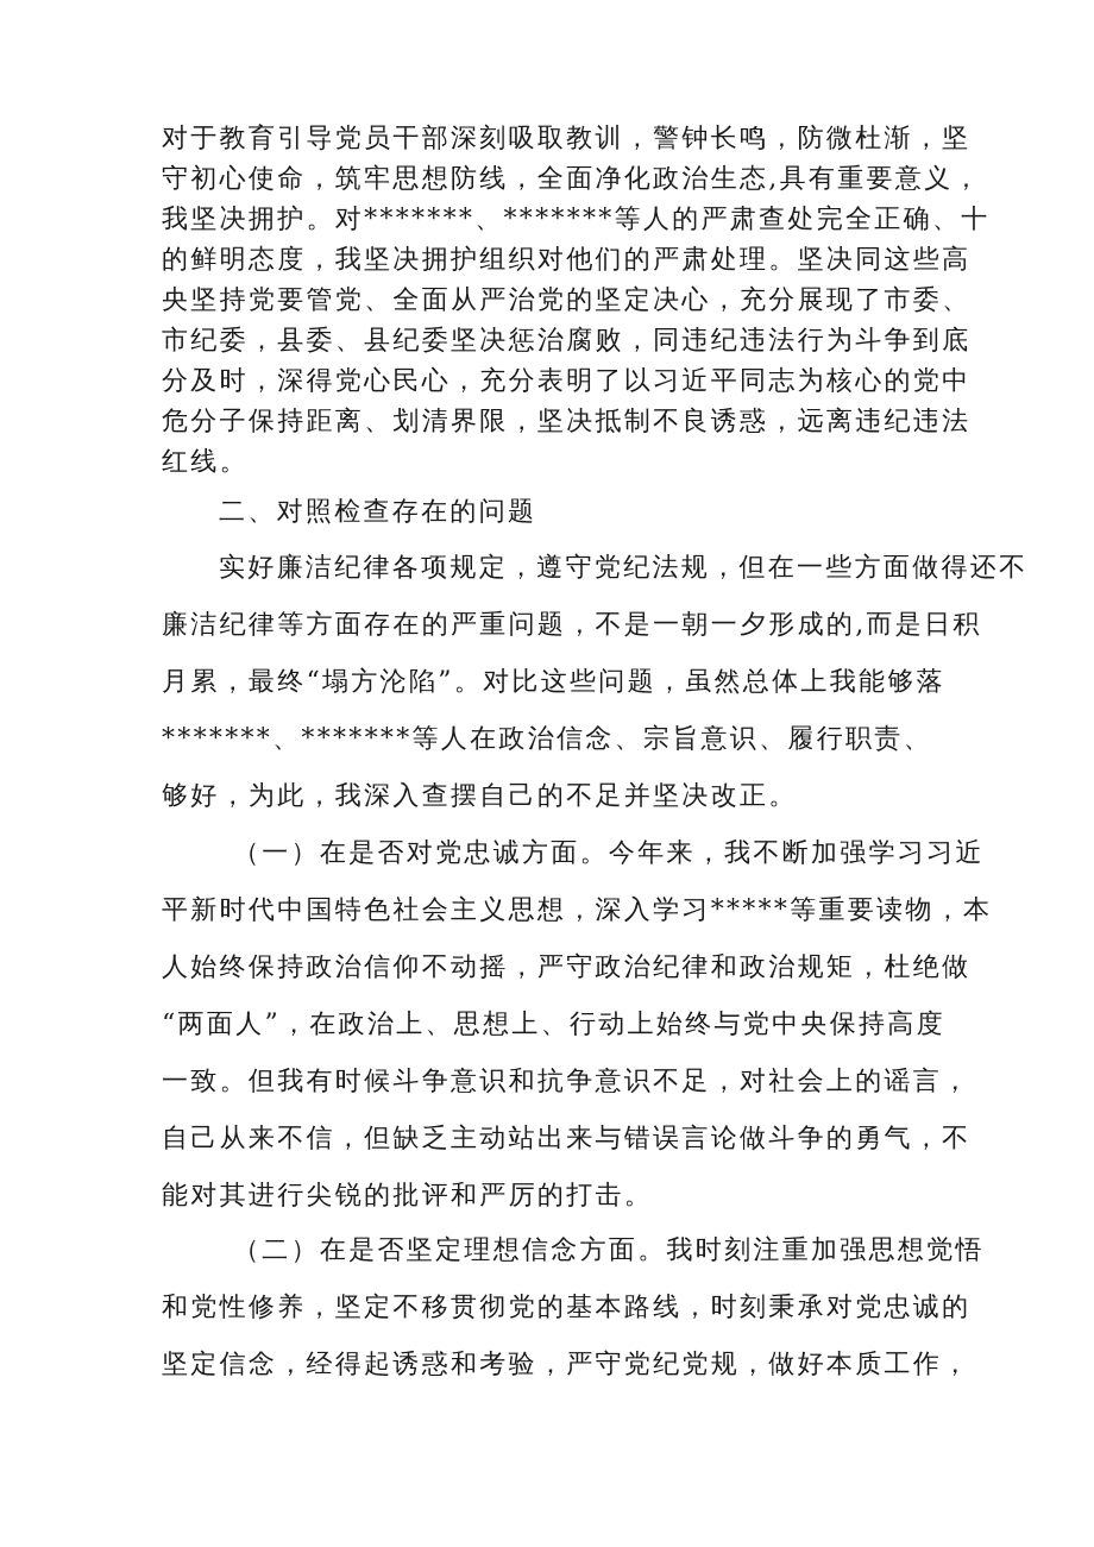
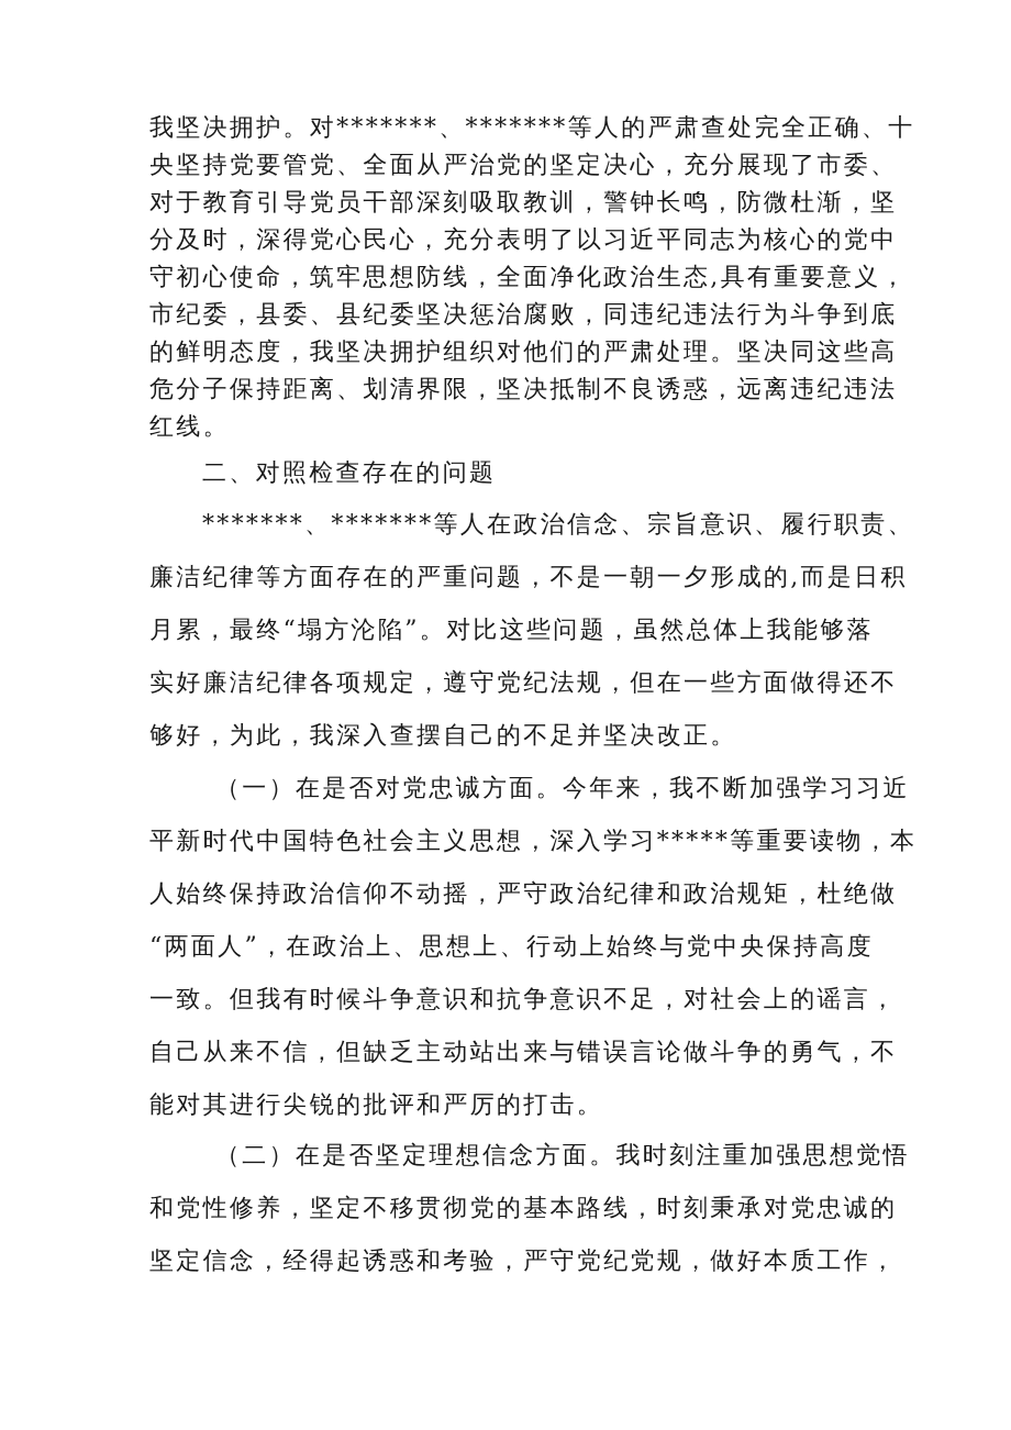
- 对于教育引导党员干部深刻吸取教训，警钟长鸣，防微杜渐，坚
+ 我坚决拥护。对*******、*******等人的严肃查处完全正确、十
- 守初心使命，筑牢思想防线，全面净化政治生态,具有重要意义，
+ 央坚持党要管党、全面从严治党的坚定决心，充分展现了市委、
- 我坚决拥护。对*******、*******等人的严肃查处完全正确、十
+ 对于教育引导党员干部深刻吸取教训，警钟长鸣，防微杜渐，坚
- 的鲜明态度，我坚决拥护组织对他们的严肃处理。坚决同这些高
+ 分及时，深得党心民心，充分表明了以习近平同志为核心的党中
- 央坚持党要管党、全面从严治党的坚定决心，充分展现了市委、
+ 守初心使命，筑牢思想防线，全面净化政治生态,具有重要意义，
  市纪委，县委、县纪委坚决惩治腐败，同违纪违法行为斗争到底
- 分及时，深得党心民心，充分表明了以习近平同志为核心的党中
+ 的鲜明态度，我坚决拥护组织对他们的严肃处理。坚决同这些高
  危分子保持距离、划清界限，坚决抵制不良诱惑，远离违纪违法
  红线。
  二、对照检查存在的问题
- 实好廉洁纪律各项规定，遵守党纪法规，但在一些方面做得还不
+ *******、*******等人在政治信念、宗旨意识、履行职责、
  廉洁纪律等方面存在的严重问题，不是一朝一夕形成的,而是日积
  月累，最终“塌方沦陷”。对比这些问题，虽然总体上我能够落
- *******、*******等人在政治信念、宗旨意识、履行职责、
+ 实好廉洁纪律各项规定，遵守党纪法规，但在一些方面做得还不
  够好，为此，我深入查摆自己的不足并坚决改正。
  （一）在是否对党忠诚方面。今年来，我不断加强学习习近
  平新时代中国特色社会主义思想，深入学习*****等重要读物，本
  人始终保持政治信仰不动摇，严守政治纪律和政治规矩，杜绝做
  “两面人”，在政治上、思想上、行动上始终与党中央保持高度
  一致。但我有时候斗争意识和抗争意识不足，对社会上的谣言，
  自己从来不信，但缺乏主动站出来与错误言论做斗争的勇气，不
  能对其进行尖锐的批评和严厉的打击。
  （二）在是否坚定理想信念方面。我时刻注重加强思想觉悟
  和党性修养，坚定不移贯彻党的基本路线，时刻秉承对党忠诚的
  坚定信念，经得起诱惑和考验，严守党纪党规，做好本质工作，
